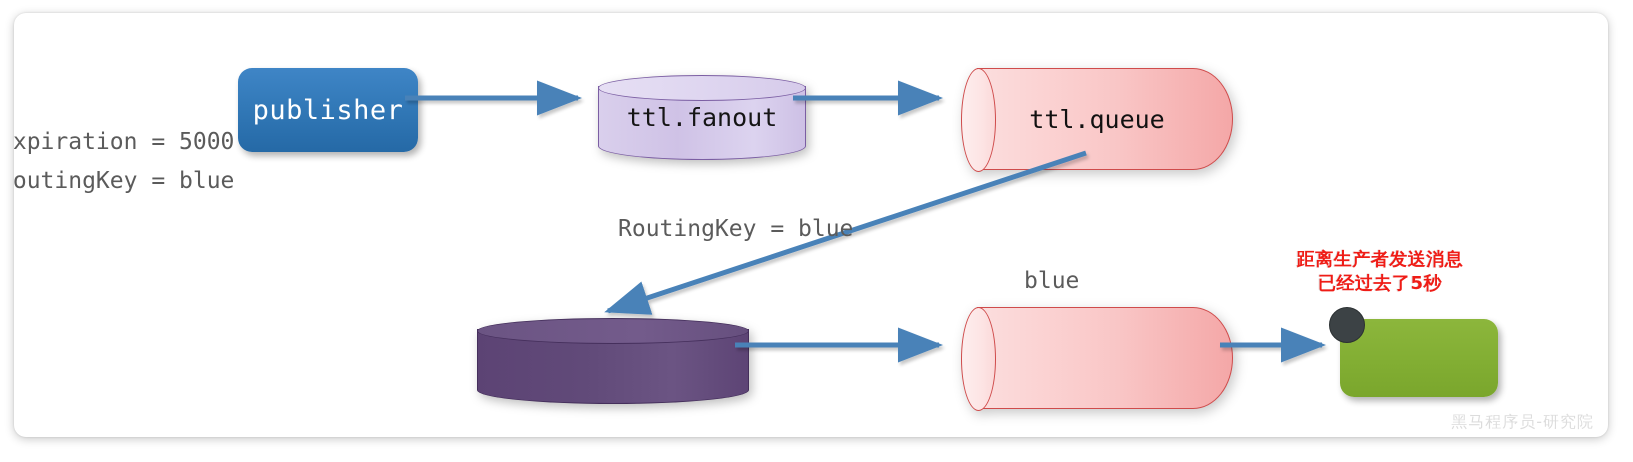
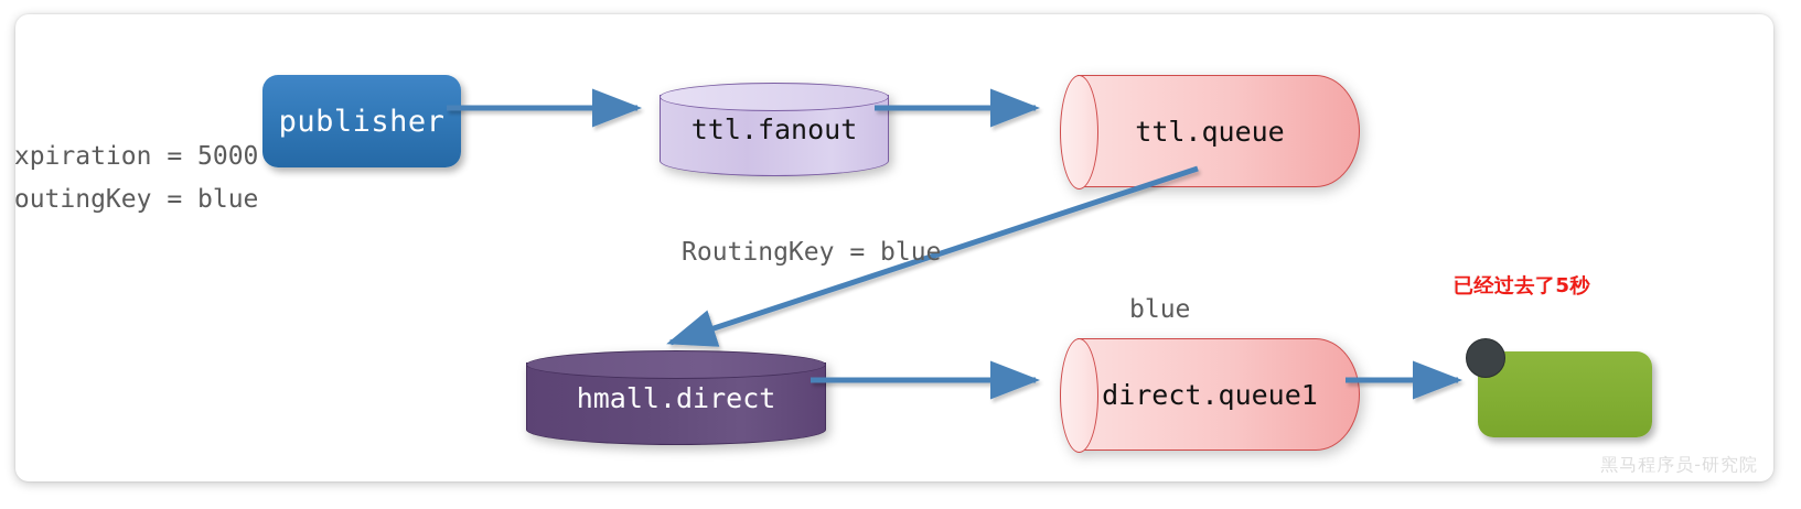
  publisher
  ttl.fanout
  ttl.queue
+ hmall.direct
+ direct.queue1
  xpiration = 5000
  outingKey = blue
  RoutingKey = blue
  blue
- 距离生产者发送消息
  已经过去了5秒
  黑马程序员-研究院
